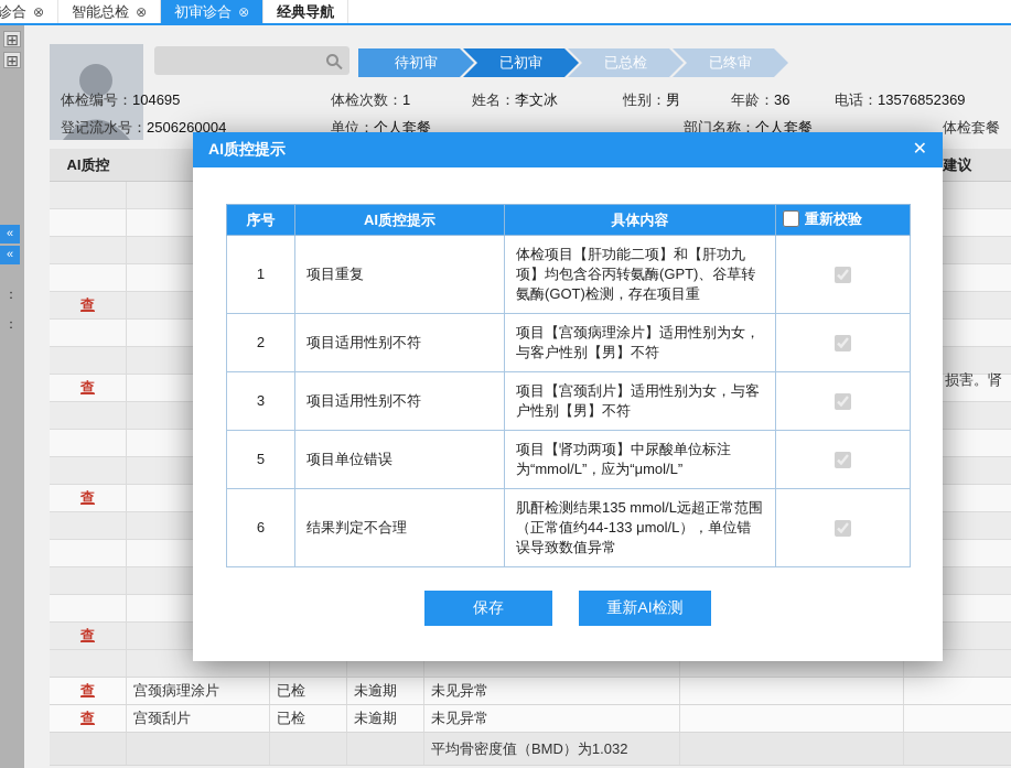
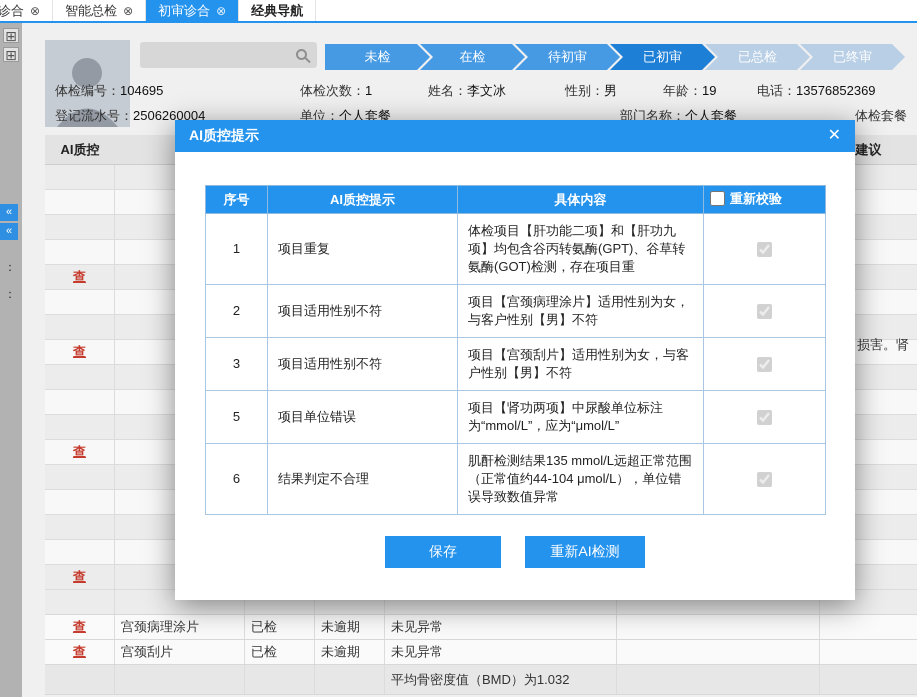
  诊合
  ⊗
  智能总检
  ⊗
  初审诊合
  ⊗
  经典导航
  ⊞
  ⊞
  «
  «
  ：
  ：
+ 未检
+ 在检
  待初审
  已初审
  已总检
  已终审
  体检编号：104695
  体检次数：1
  姓名：李文冰
  性别：男
- 年龄：36
+ 年龄：19
  电话：13576852369
  登记流水号：2506260004
  单位：个人套餐
  部门名称：个人套餐
  体检套餐
  AI质控
  建议
  查
  查
  查
  查
  查
  宫颈病理涂片
  已检
  未逾期
  未见异常
  查
  宫颈刮片
  已检
  未逾期
  未见异常
  平均骨密度值（BMD）为1.032
  损害。肾
  AI质控提示
  ✕
  序号	AI质控提示	具体内容	重新校验
  1	项目重复	体检项目【肝功能二项】和【肝功九项】均包含谷丙转氨酶(GPT)、谷草转氨酶(GOT)检测，存在项目重
  2	项目适用性别不符	项目【宫颈病理涂片】适用性别为女，与客户性别【男】不符
  3	项目适用性别不符	项目【宫颈刮片】适用性别为女，与客户性别【男】不符
  5	项目单位错误	项目【肾功两项】中尿酸单位标注为“mmol/L”，应为“μmol/L”
- 6	结果判定不合理	肌酐检测结果135 mmol/L远超正常范围（正常值约44-133 μmol/L），单位错误导致数值异常
+ 6	结果判定不合理	肌酐检测结果135 mmol/L远超正常范围（正常值约44-104 μmol/L），单位错误导致数值异常
  保存
  重新AI检测
